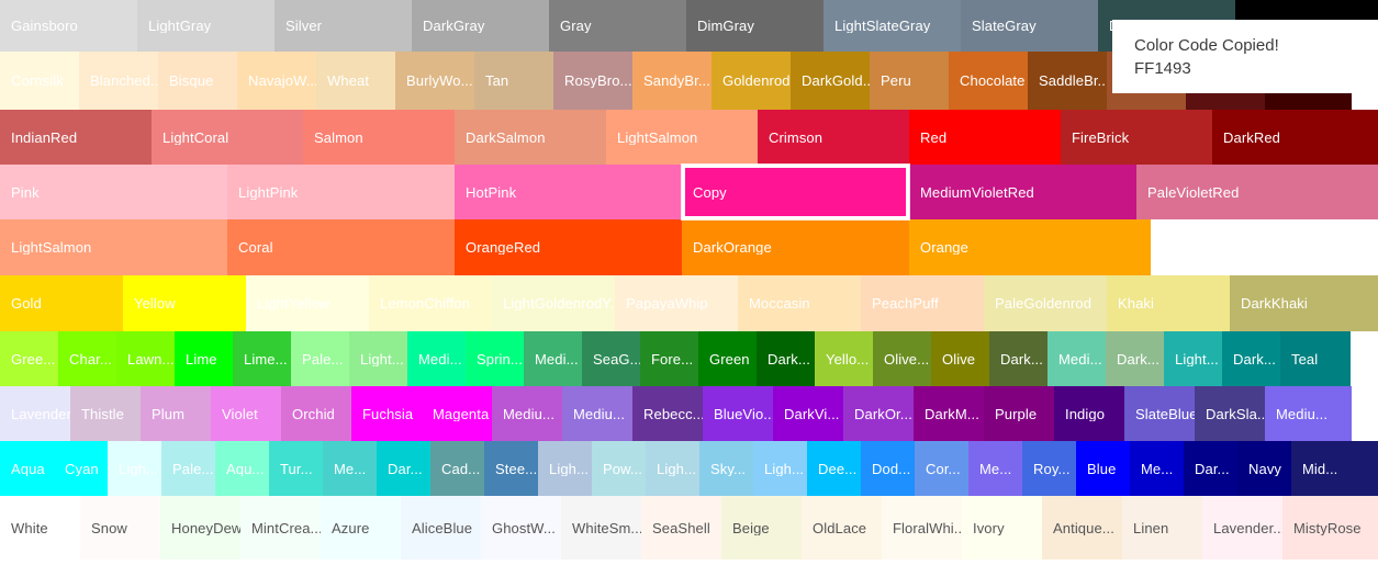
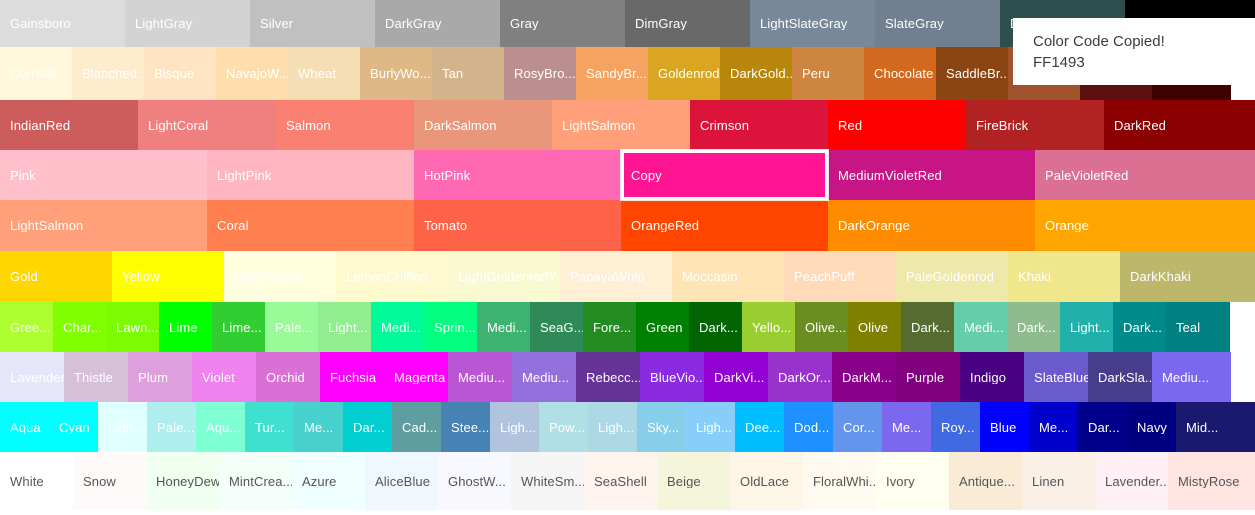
  Gainsboro
  LightGray
  Silver
  DarkGray
  Gray
  DimGray
  LightSlateGray
  SlateGray
  Cornsilk
  Blanched..
  Bisque
  NavajoW..
  Wheat
  BurlyWo...
  Tan
  RosyBro...
  SandyBr...
  Goldenrod
  DarkGold.
  Peru
  Chocolate
  SaddleBr..
  IndianRed
  LightCoral
  Salmon
  DarkSalmon
  LightSalmon
  Crimson
  Red
  FireBrick
  DarkRed
  Pink
  LightPink
  HotPink
  Copy
  MediumVioletRed
  PaleVioletRed
  LightSalmon
  Coral
+ Tomato
  OrangeRed
  DarkOrange
  Orange
  Gold
  Yellow
  LightYellow
  LemonChiffon
  LightGoldenrodY.
  PapayaWhip
  Moccasin
  PeachPuff
  PaleGoldenrod
  Khaki
  DarkKhaki
  Gree...
  Char...
  Lawn...
  Lime
  Lime...
  Pale...
  Light...
  Medi...
  Sprin...
  Medi...
  SeaG..
  Fore...
  Green
  Dark...
  Yello...
  Olive...
  Olive
  Dark...
  Medi...
  Dark...
  Light...
  Dark...
  Teal
  Lavender
  Thistle
  Plum
  Violet
  Orchid
  Fuchsia
  Magenta
  Mediu...
  Mediu...
  Rebecc..
  BlueVio..
  DarkVi...
  DarkOr...
  DarkM...
  Purple
  Indigo
  SlateBlue
  DarkSla..
  Mediu...
  Aqua
  Cyan
  Ligh...
  Pale...
  Aqu...
  Tur...
  Me...
  Dar...
  Cad...
  Stee...
  Ligh...
  Pow...
  Ligh...
  Sky...
  Ligh...
  Dee...
  Dod...
  Cor...
  Me...
  Roy...
  Blue
  Me...
  Dar...
  Navy
  Mid...
  White
  Snow
  HoneyDew
  MintCrea..
  Azure
  AliceBlue
  GhostW...
  WhiteSm..
  SeaShell
  Beige
  OldLace
  FloralWhi..
  Ivory
  Antique...
  Linen
  Lavender..
  MistyRose
  Color Code Copied!
  FF1493
